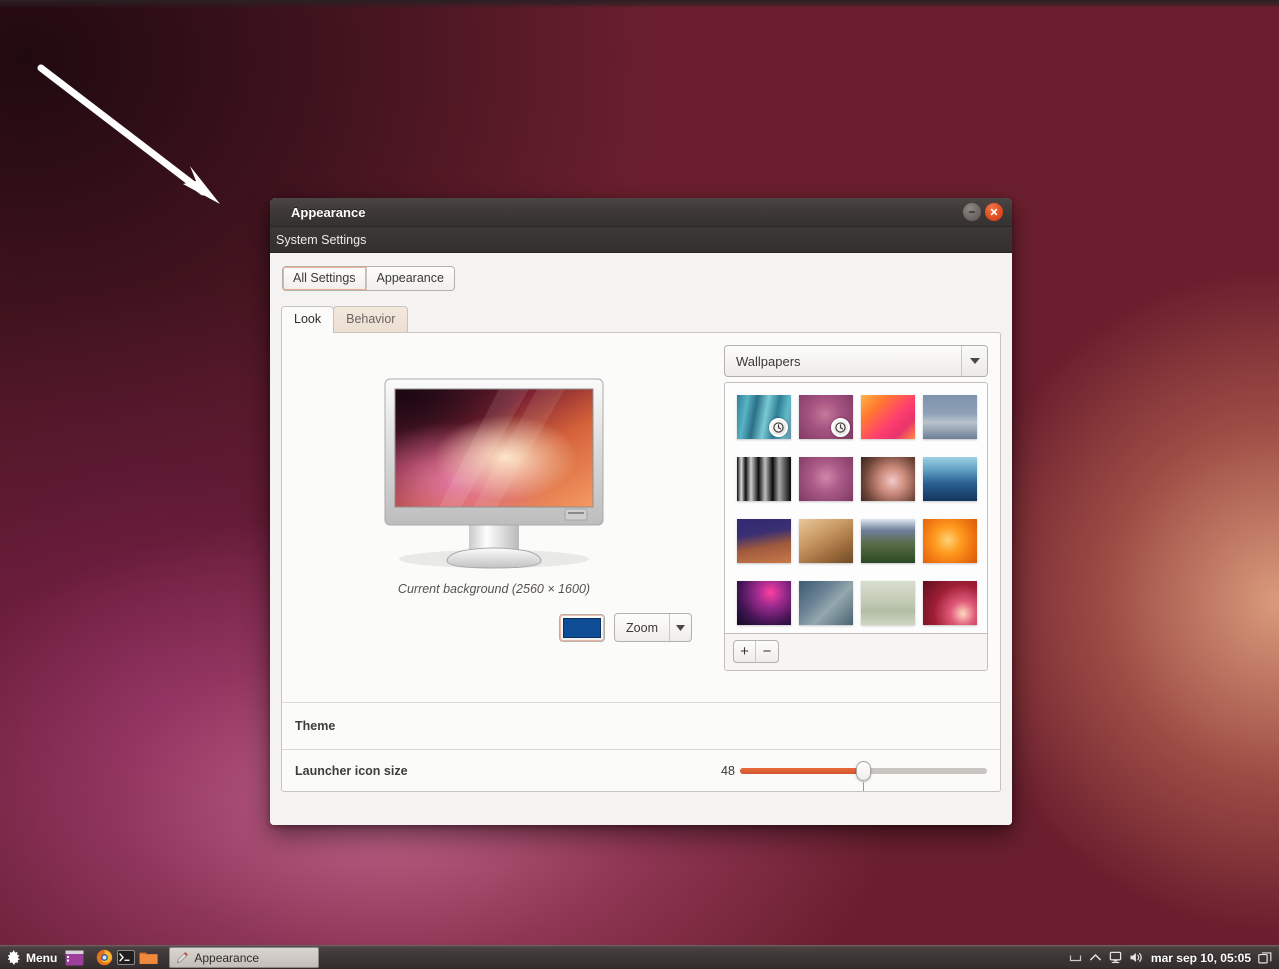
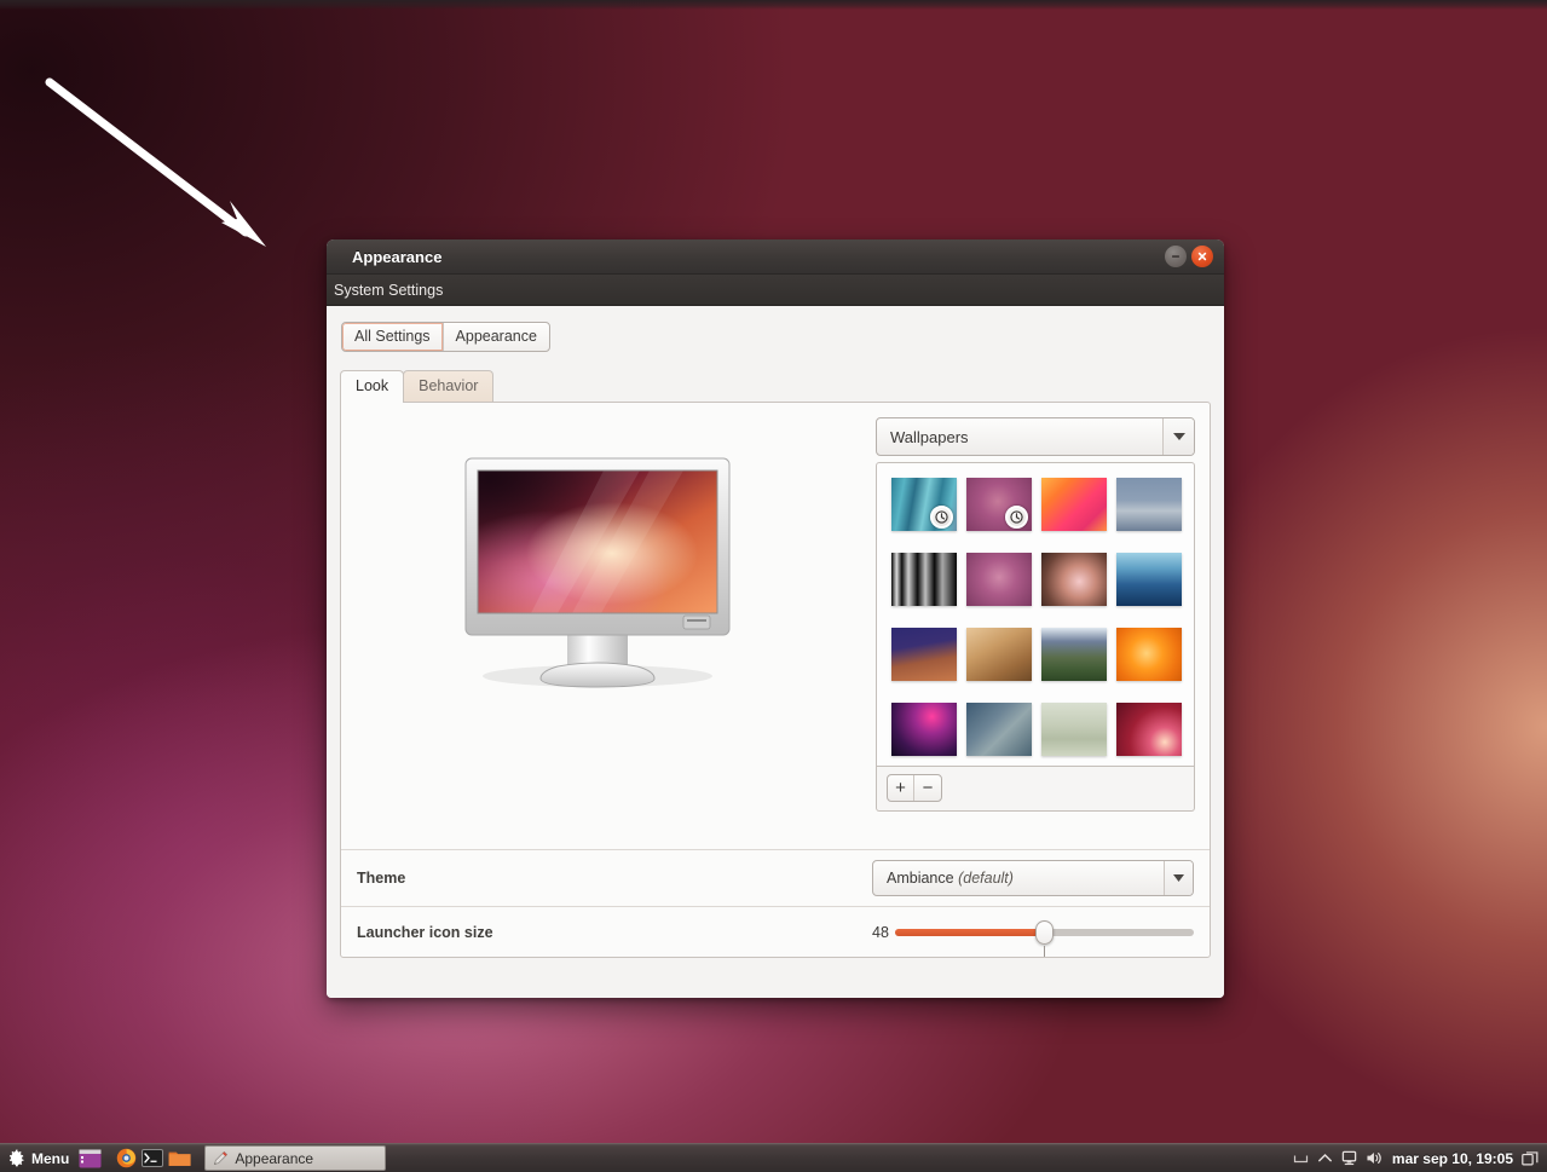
  Appearance
  System Settings
  All Settings
  Appearance
  Look
  Behavior
- Current background (2560 × 1600)
- Zoom
  Wallpapers
  +
  −
  Theme
+ Ambiance (default)
  Launcher icon size
  48
  Menu
  Appearance
- mar sep 10, 05:05
+ mar sep 10, 19:05
